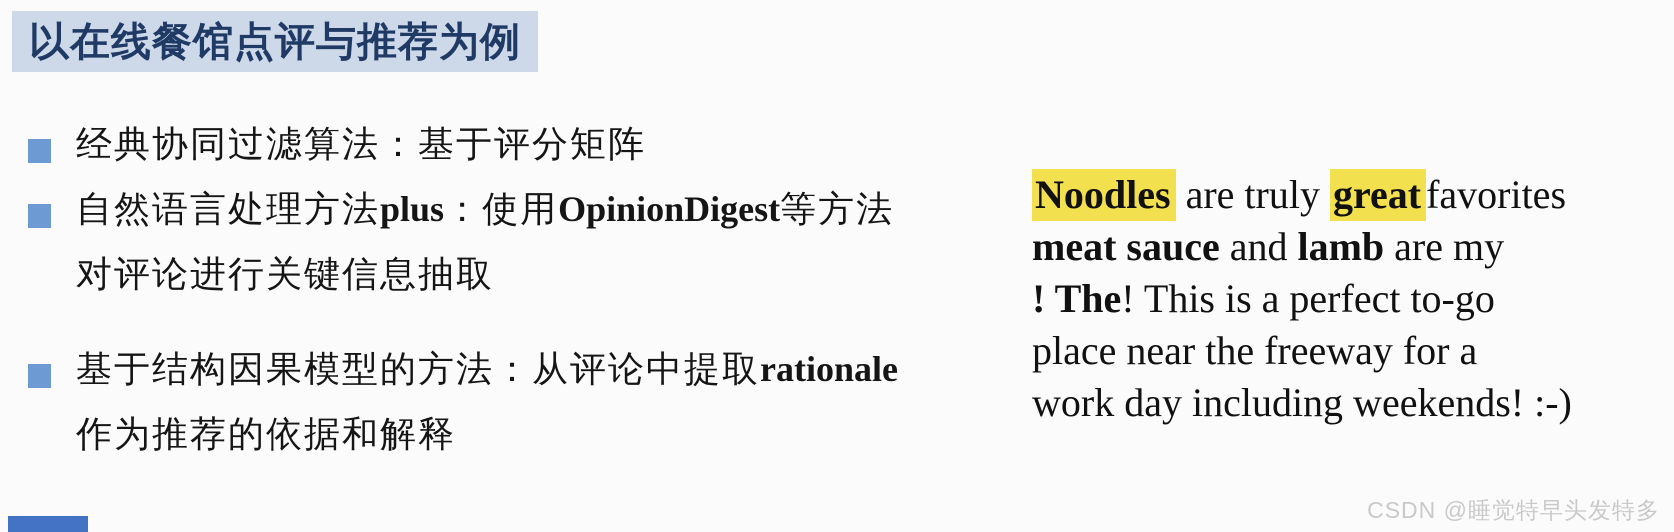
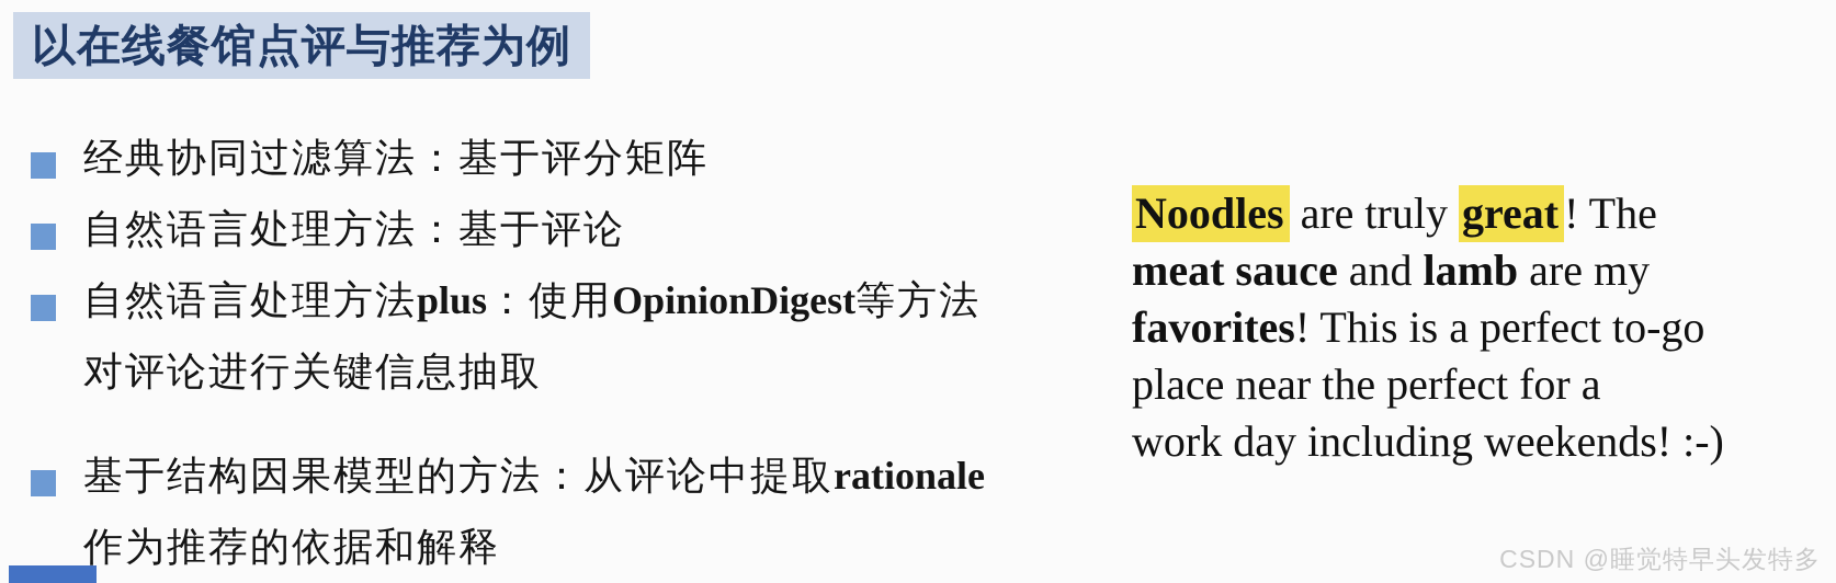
  以在线餐馆点评与推荐为例
  经典协同过滤算法：基于评分矩阵
+ 自然语言处理方法：基于评论
  自然语言处理方法plus：使用OpinionDigest等方法
  对评论进行关键信息抽取
  基于结构因果模型的方法：从评论中提取rationale
  作为推荐的依据和解释
- Noodles are truly greatfavorites
+ Noodles are truly great! The
  meat sauce and lamb are my
- ! The! This is a perfect to-go
+ favorites! This is a perfect to-go
- place near the freeway for a
+ place near the perfect for a
  work day including weekends! :-)
  CSDN @睡觉特早头发特多
